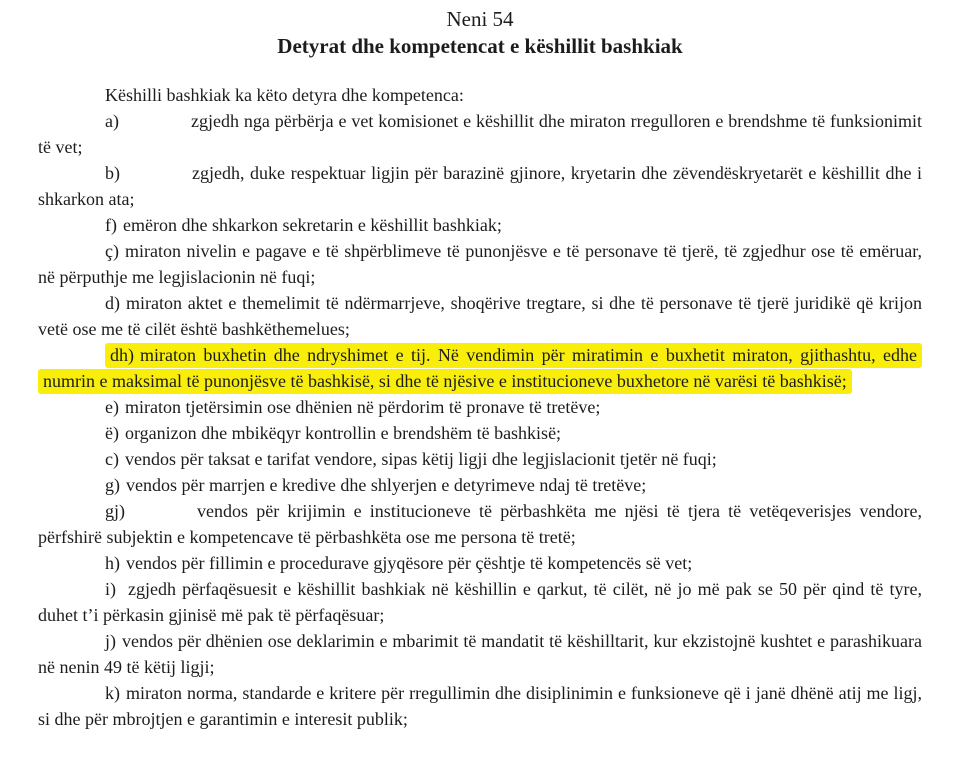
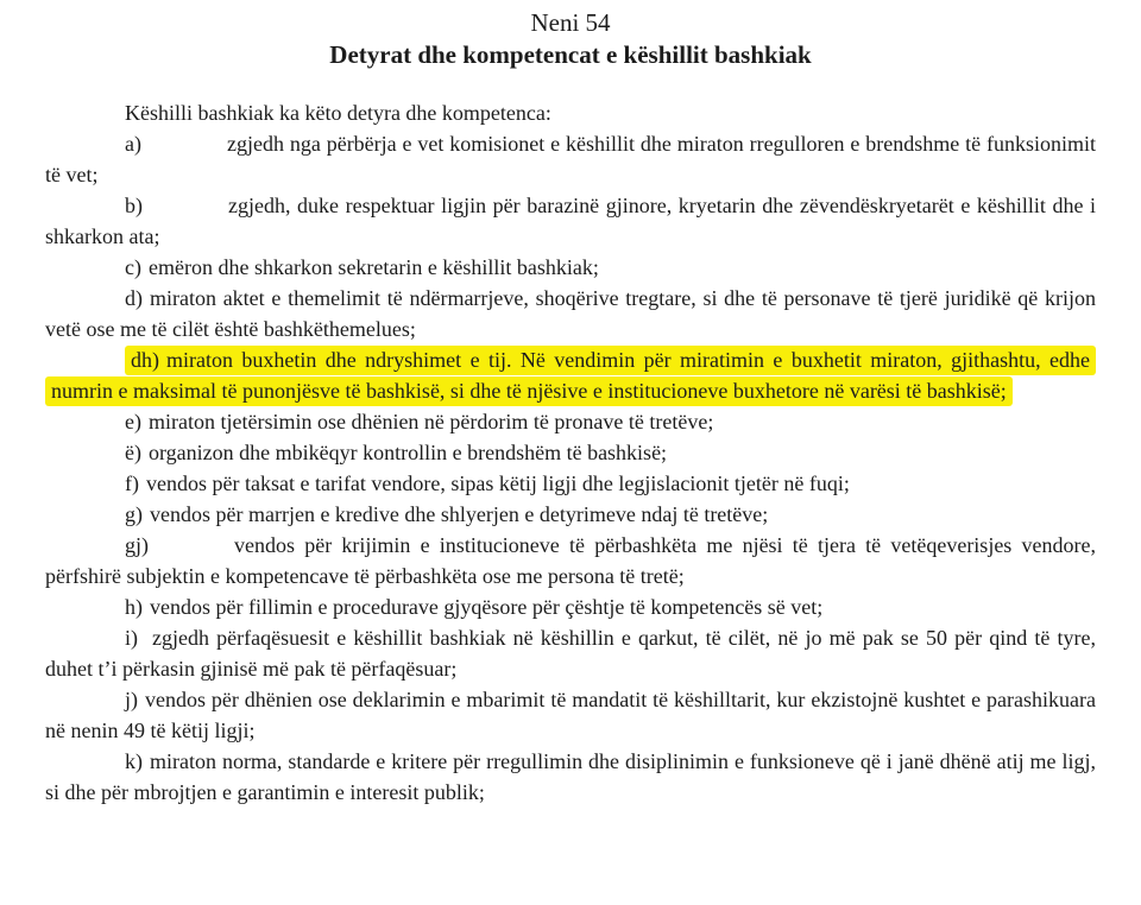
  Neni 54
  Detyrat dhe kompetencat e këshillit bashkiak
  Këshilli bashkiak ka këto detyra dhe kompetenca:
  a) zgjedh nga përbërja e vet komisionet e këshillit dhe miraton rregulloren e brendshme të funksionimit të vet;
  b) zgjedh, duke respektuar ligjin për barazinë gjinore, kryetarin dhe zëvendëskryetarët e këshillit dhe i shkarkon ata;
- f) emëron dhe shkarkon sekretarin e këshillit bashkiak;
+ c) emëron dhe shkarkon sekretarin e këshillit bashkiak;
- ç) miraton nivelin e pagave e të shpërblimeve të punonjësve e të personave të tjerë, të zgjedhur ose të emëruar, në përputhje me legjislacionin në fuqi;
  d) miraton aktet e themelimit të ndërmarrjeve, shoqërive tregtare, si dhe të personave të tjerë juridikë që krijon vetë ose me të cilët është bashkëthemelues;
  dh) miraton buxhetin dhe ndryshimet e tij. Në vendimin për miratimin e buxhetit miraton, gjithashtu, edhe numrin e maksimal të punonjësve të bashkisë, si dhe të njësive e institucioneve buxhetore në varësi të bashkisë;
  e) miraton tjetërsimin ose dhënien në përdorim të pronave të tretëve;
  ë) organizon dhe mbikëqyr kontrollin e brendshëm të bashkisë;
- c) vendos për taksat e tarifat vendore, sipas këtij ligji dhe legjislacionit tjetër në fuqi;
+ f) vendos për taksat e tarifat vendore, sipas këtij ligji dhe legjislacionit tjetër në fuqi;
  g) vendos për marrjen e kredive dhe shlyerjen e detyrimeve ndaj të tretëve;
  gj) vendos për krijimin e institucioneve të përbashkëta me njësi të tjera të vetëqeverisjes vendore, përfshirë subjektin e kompetencave të përbashkëta ose me persona të tretë;
  h) vendos për fillimin e procedurave gjyqësore për çështje të kompetencës së vet;
  i) zgjedh përfaqësuesit e këshillit bashkiak në këshillin e qarkut, të cilët, në jo më pak se 50 për qind të tyre, duhet t’i përkasin gjinisë më pak të përfaqësuar;
  j) vendos për dhënien ose deklarimin e mbarimit të mandatit të këshilltarit, kur ekzistojnë kushtet e parashikuara në nenin 49 të këtij ligji;
  k) miraton norma, standarde e kritere për rregullimin dhe disiplinimin e funksioneve që i janë dhënë atij me ligj, si dhe për mbrojtjen e garantimin e interesit publik;
